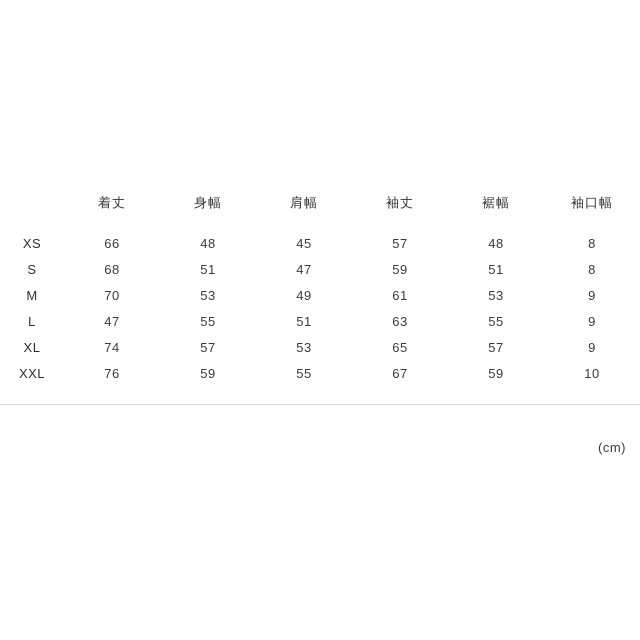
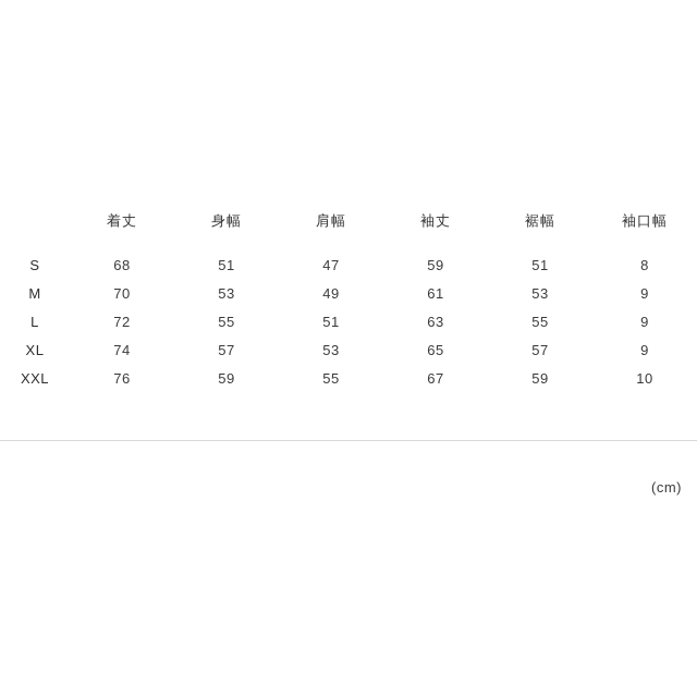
  	着丈	身幅	肩幅	袖丈	裾幅	袖口幅
- XS	66	48	45	57	48	8
  S	68	51	47	59	51	8
  M	70	53	49	61	53	9
- L	47	55	51	63	55	9
+ L	72	55	51	63	55	9
  XL	74	57	53	65	57	9
  XXL	76	59	55	67	59	10
  (cm)
